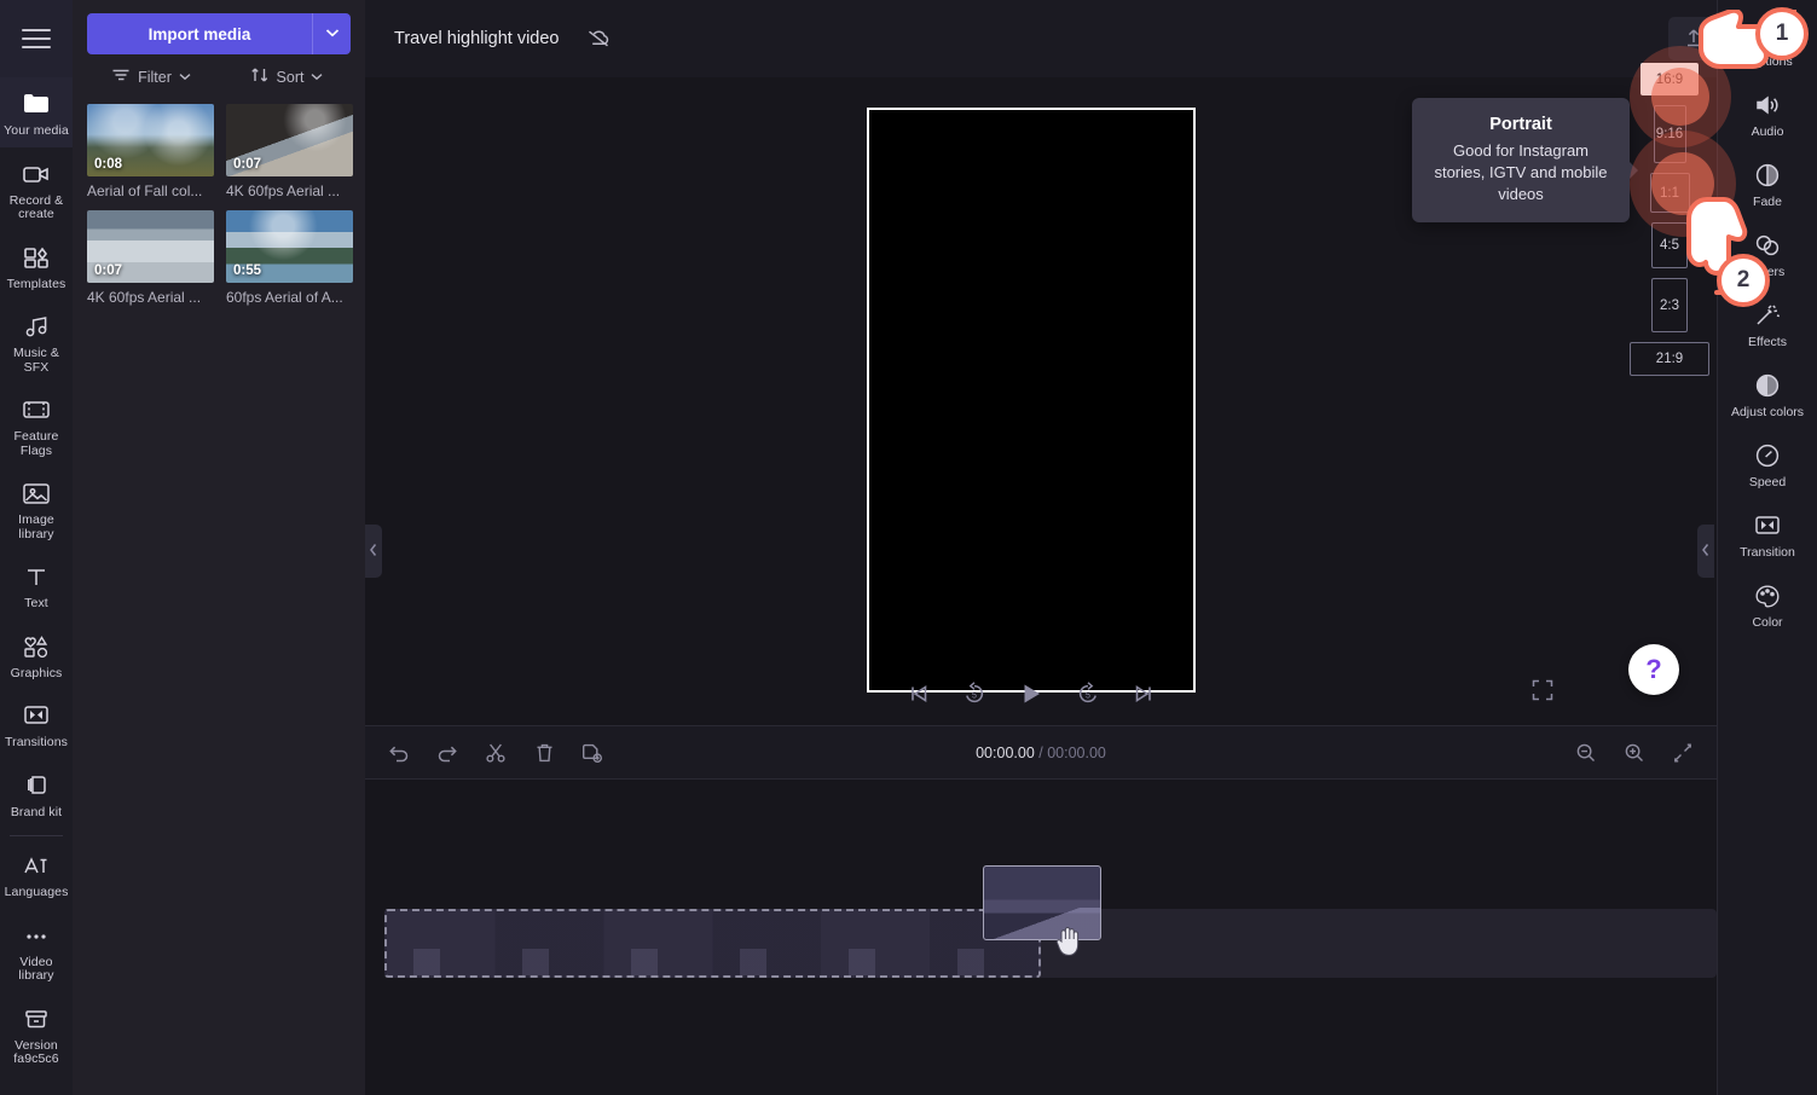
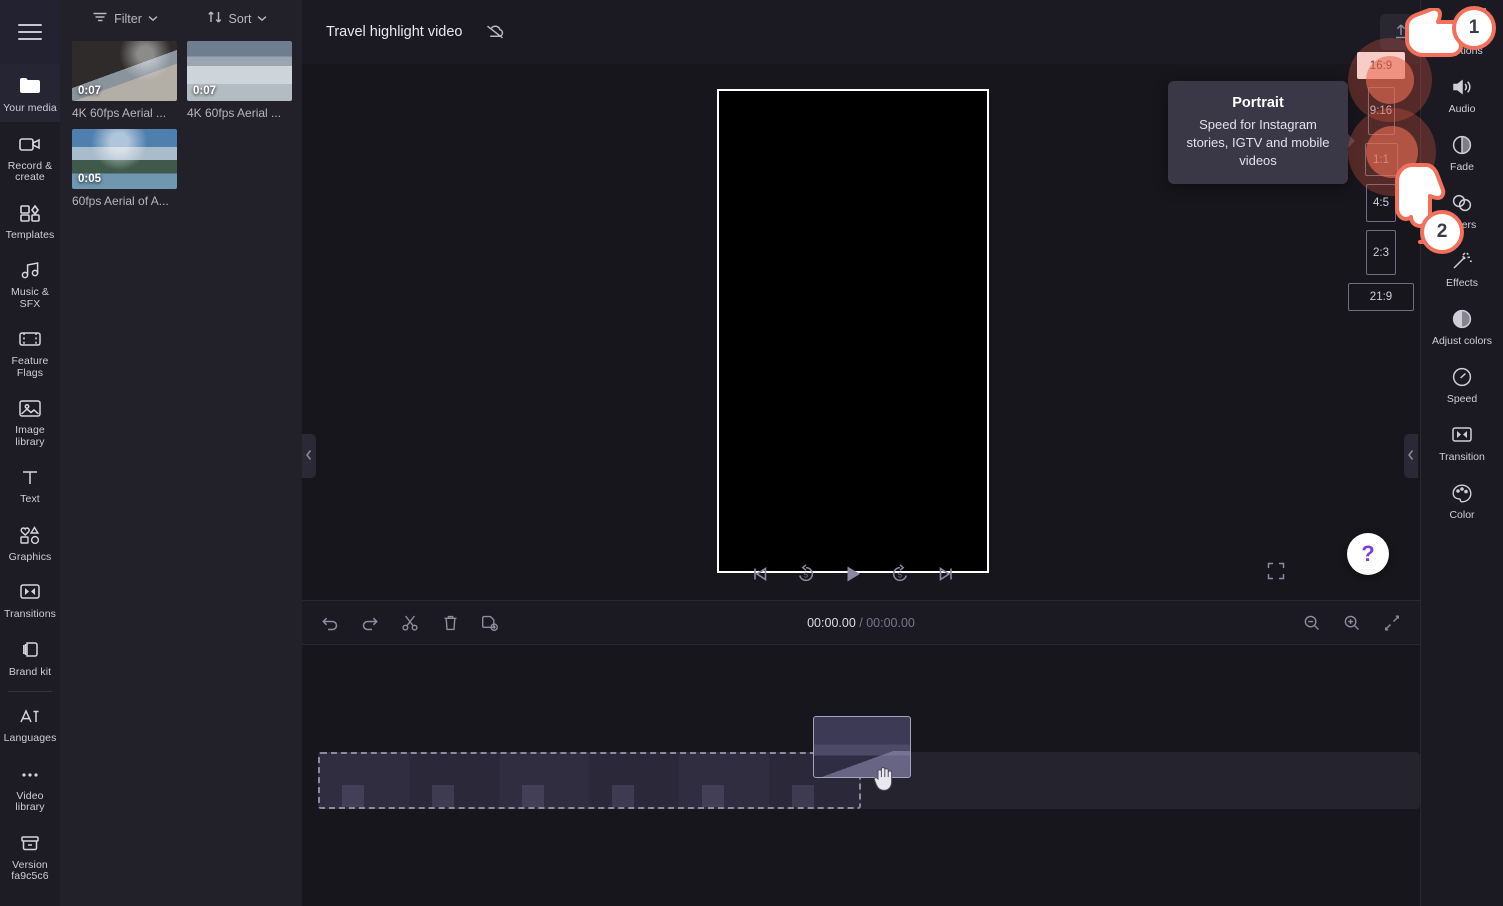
  Your media
  Record & create
  Templates
  Music & SFX
  Feature Flags
  Image library
  Text
  Graphics
  Transitions
  Brand kit
  Languages
  Video library
  Version fa9c5c6
- Import media
  Filter
  Sort
- 0:08
- Aerial of Fall col...
  0:07
  4K 60fps Aerial ...
  0:07
  4K 60fps Aerial ...
- 0:55
+ 0:05
  60fps Aerial of A...
  Travel highlight video
  00:00.00 / 00:00.00
  Audio
  Fade
  Effects
  Adjust colors
  Speed
  Transition
  Color
  16:9
  9:16
  1:1
  4:5
  2:3
  21:9
  Portrait
- Good for Instagram stories, IGTV and mobile videos
+ Speed for Instagram stories, IGTV and mobile videos
  ?
  1
  2
